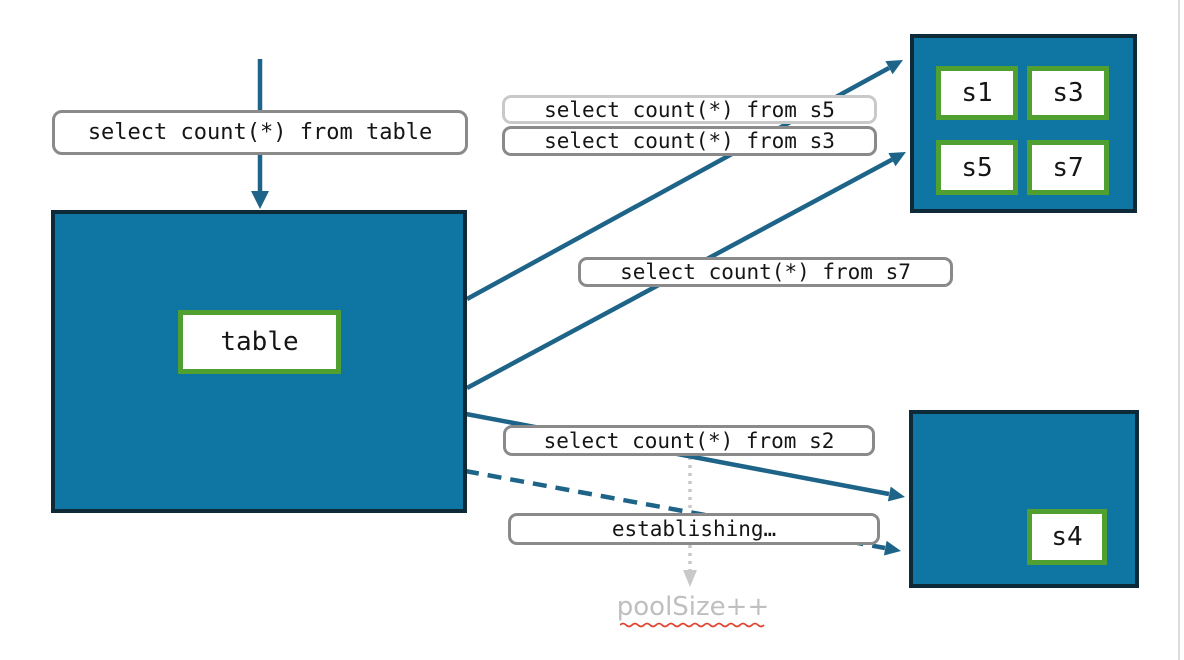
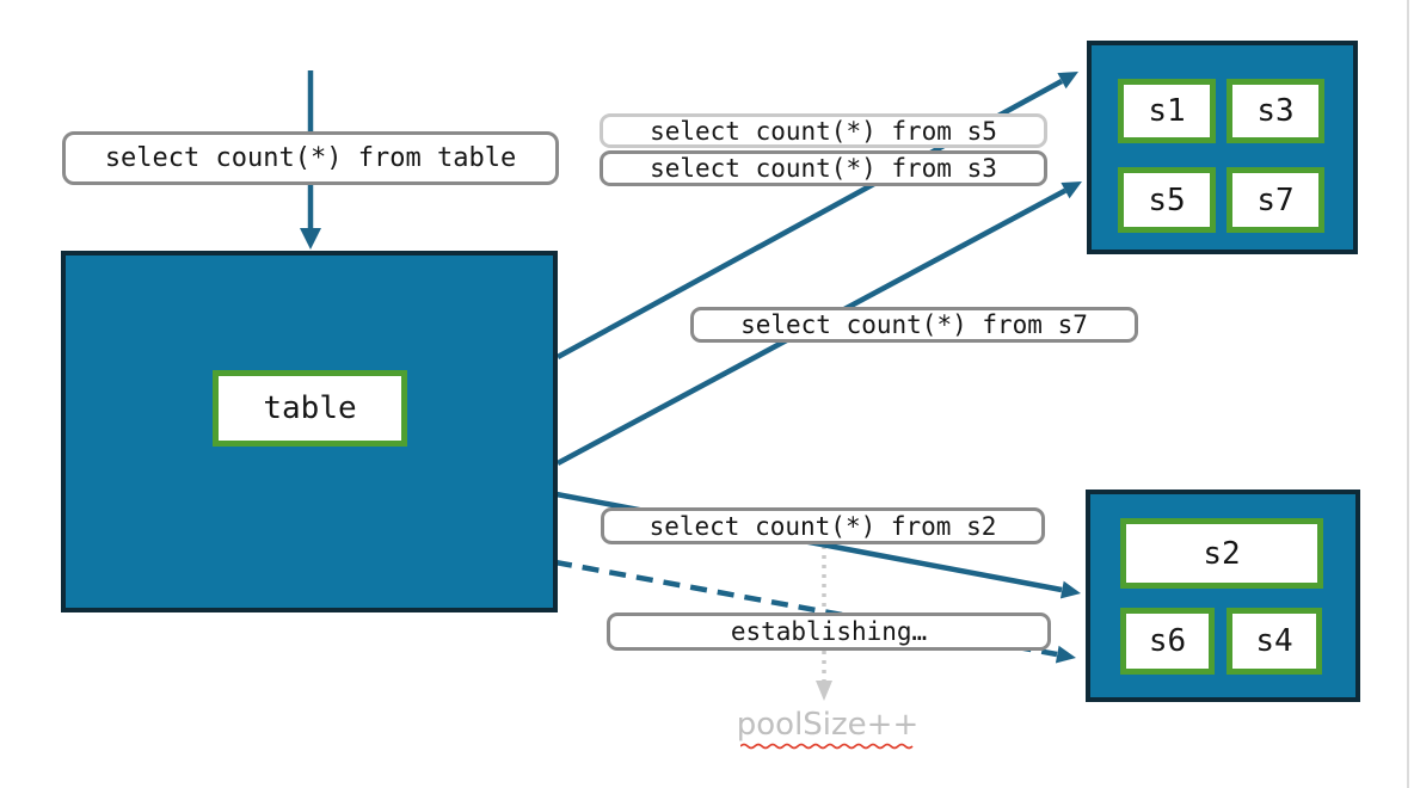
  table
  s1
  s3
  s5
  s7
+ s2
+ s6
  s4
  select count(*) from table
  select count(*) from s5
  select count(*) from s3
  select count(*) from s7
  select count(*) from s2
  establishing…
  poolSize++
